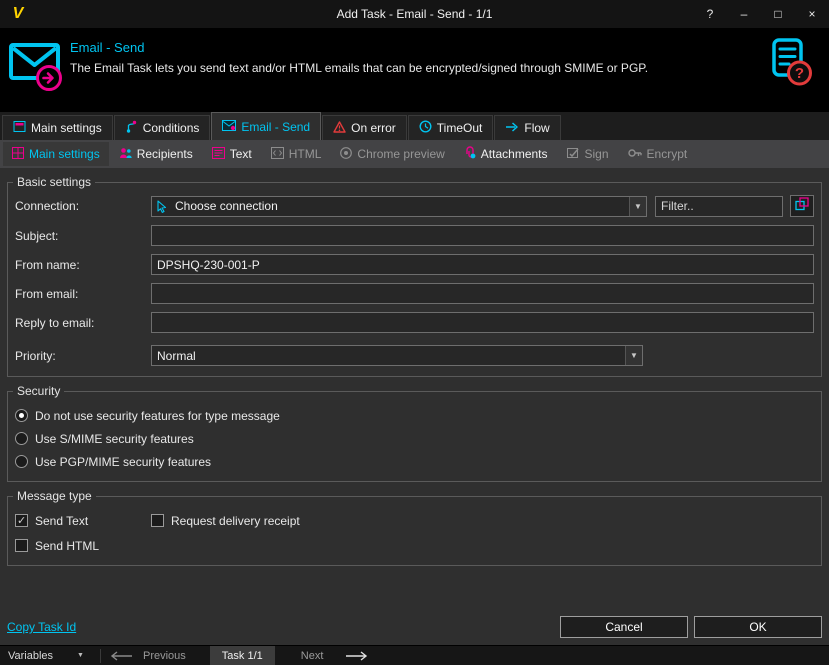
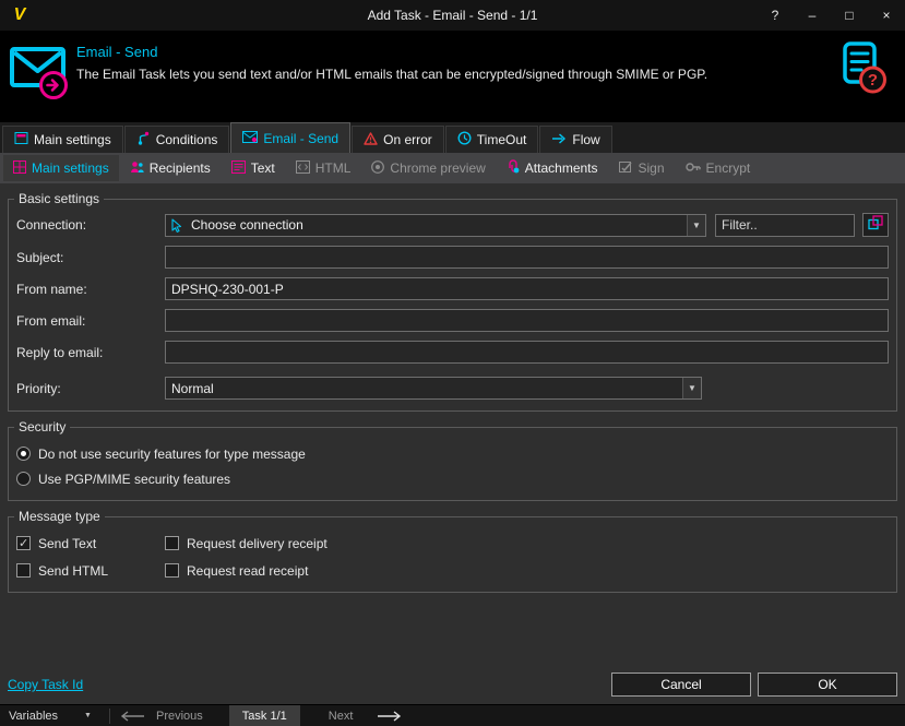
  V
  Add Task - Email - Send - 1/1
  ?
  –
  □
  ×
  Email - Send
  The Email Task lets you send text and/or HTML emails that can be encrypted/signed through SMIME or PGP.
  ?
  Main settings
  Conditions
  Email - Send
  On error
  TimeOut
  Flow
  Main settings
  Recipients
  Text
  HTML
  Chrome preview
  Attachments
  Sign
  Encrypt
  Basic settings
  Connection:
  Choose connection
  ▼
  Filter..
  Subject:
  From name:
  DPSHQ-230-001-P
  From email:
  Reply to email:
  Priority:
  Normal
  ▼
  Security
  Do not use security features for type message
- Use S/MIME security features
  Use PGP/MIME security features
  Message type
  Send Text
  Request delivery receipt
  Send HTML
+ Request read receipt
  Copy Task Id
  Cancel
  OK
  Variables
  Previous
  Task 1/1
  Next
